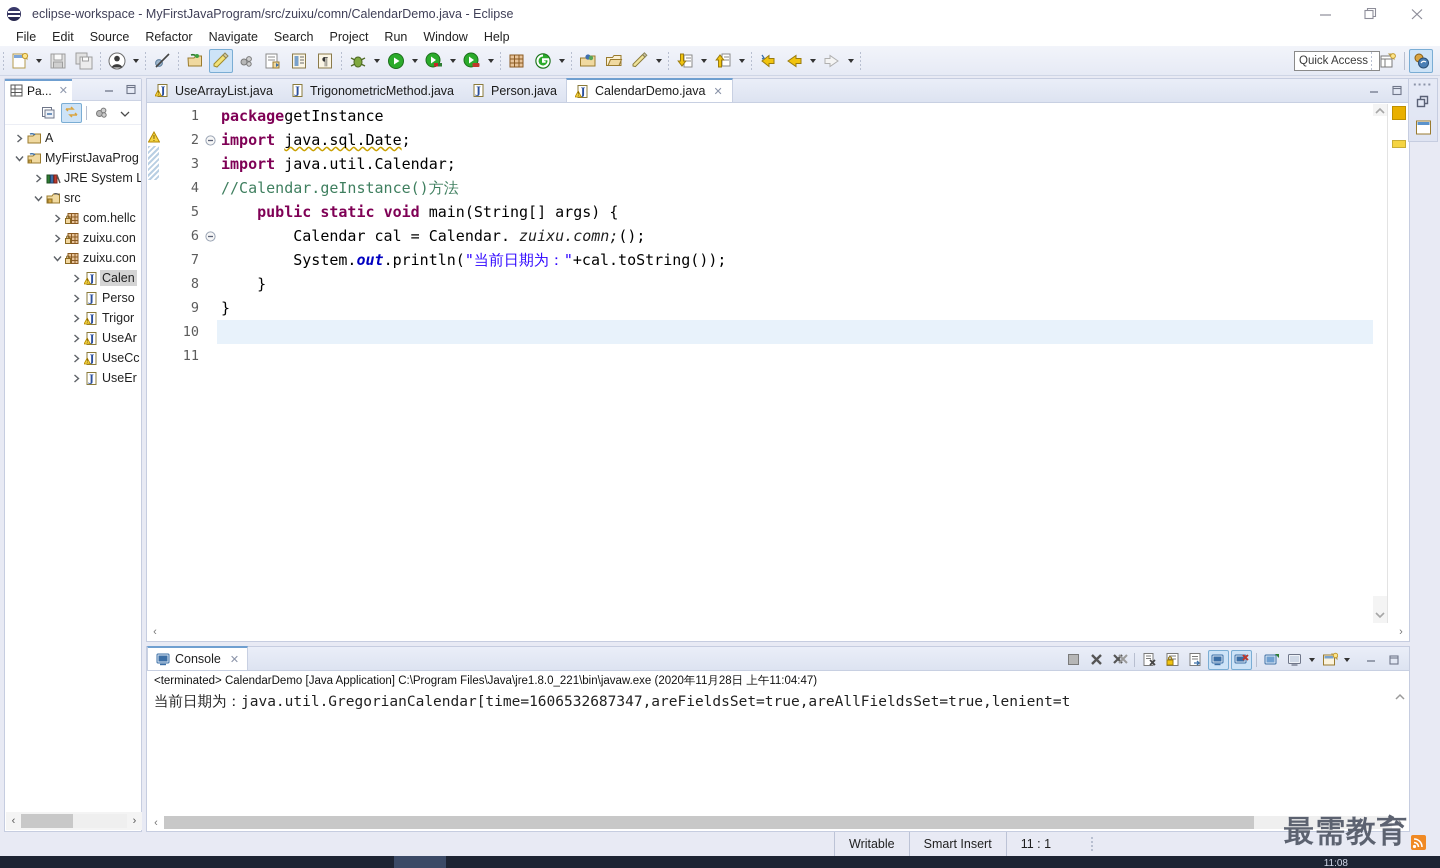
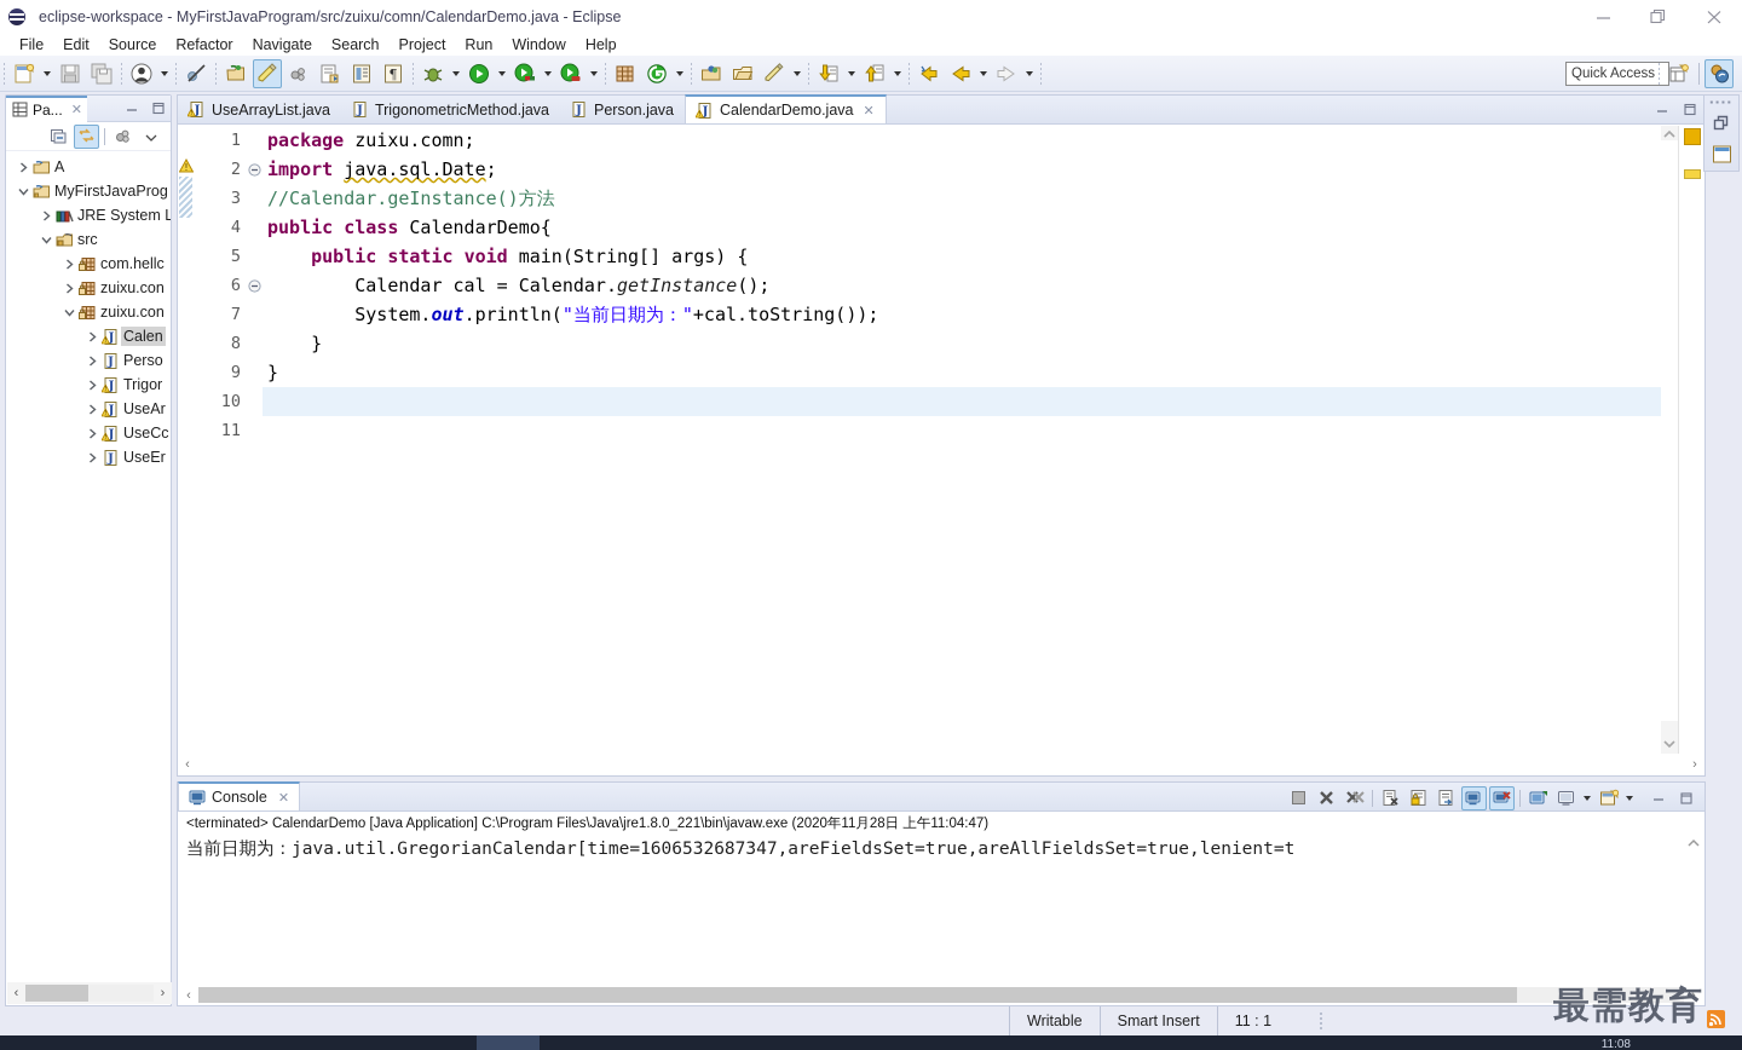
  eclipse-workspace - MyFirstJavaProgram/src/zuixu/comn/CalendarDemo.java - Eclipse
  File
  Edit
  Source
  Refactor
  Navigate
  Search
  Project
  Run
  Window
  Help
  ¶
  Quick Access
  Pa...
  ✕
  A
  MyFirstJavaProg
  JRE System L
  src
  com.hellc
  zuixu.con
  zuixu.con
  J
  Calen
  J
  Perso
  J
  Trigor
  J
  UseAr
  J
  UseCc
  J
  UseEr
  ‹
  ›
  J
  UseArrayList.java
  J
  TrigonometricMethod.java
  J
  Person.java
  J
  CalendarDemo.java
  ✕
  !
  1
  2
  3
  4
  5
  6
  7
  8
  9
  10
  11
- packagegetInstance
+ package zuixu.comn;
  import java.sql.Date;
- import java.util.Calendar;
  //Calendar.geInstance()方法
+ public class CalendarDemo{
  public static void main(String[] args) {
- Calendar cal = Calendar. zuixu.comn;();
+ Calendar cal = Calendar.getInstance();
  System.out.println("当前日期为："+cal.toString());
  }
  }
  ‹
  ›
  Console
  ✕
  <terminated> CalendarDemo [Java Application] C:\Program Files\Java\jre1.8.0_221\bin\javaw.exe (2020年11月28日 上午11:04:47)
  当前日期为：java.util.GregorianCalendar[time=1606532687347,areFieldsSet=true,areAllFieldsSet=true,lenient=t
  ‹
  ›
  ▪▪▪▪
  Writable
  Smart Insert
  11 : 1
  最需教育
  11:08
